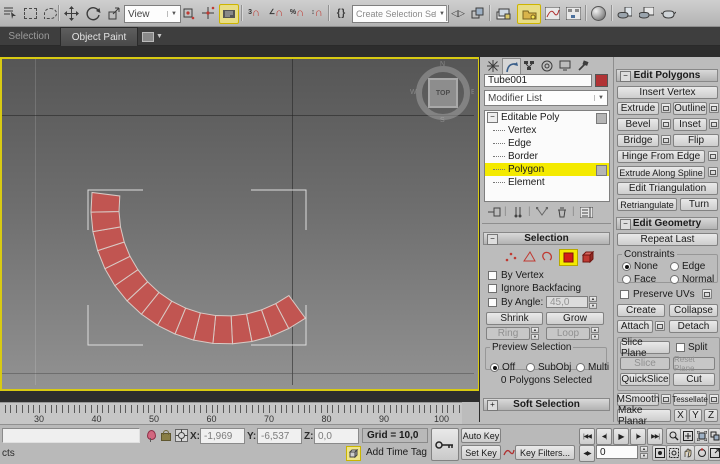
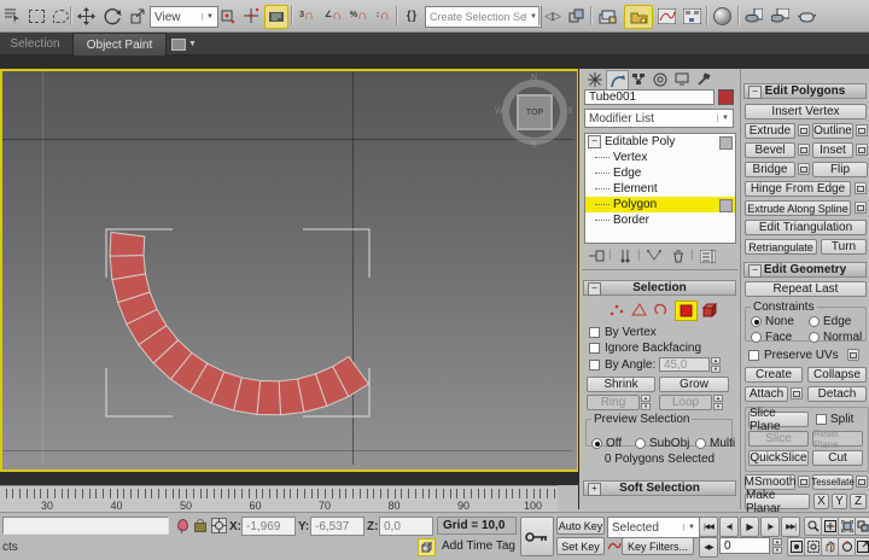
  View
  { }
  Create Selection Se
  ◁▷
  Selection
  Object Paint
  Tube001
  Modifier List
  −
  Editable Poly
  Vertex
  Edge
- Border
+ Element
  Polygon
- Element
+ Border
  |
  |
  |
  −
  Selection
  By Vertex
  Ignore Backfacing
  By Angle:
  45,0
  Shrink
  Grow
  Ring
  Loop
  Preview Selection
  Off
  SubObj
  Multi
  0 Polygons Selected
  +
  Soft Selection
  −
  Edit Polygons
  Insert Vertex
  Extrude
  Outline
  Bevel
  Inset
  Bridge
  Flip
  Hinge From Edge
  Extrude Along Spline
  Edit Triangulation
  Retriangulate
  Turn
  −
  Edit Geometry
  Repeat Last
  Constraints
  None
  Edge
  Face
  Normal
  Preserve UVs
  Create
  Collapse
  Attach
  Detach
  Slice Plane
  Split
  Slice
  Reset Plane
  QuickSlice
  Cut
  MSmooth
  Tessellate
  Make Planar
  X
  Y
  Z
  30
  40
  50
  60
  70
  80
  90
  100
  X:
  -1,969
  Y:
  -6,537
  Z:
  0,0
  Grid = 10,0
  cts
  Add Time Tag
  Auto Key
+ Selected
  Set Key
  Key Filters...
  ▶
  0
